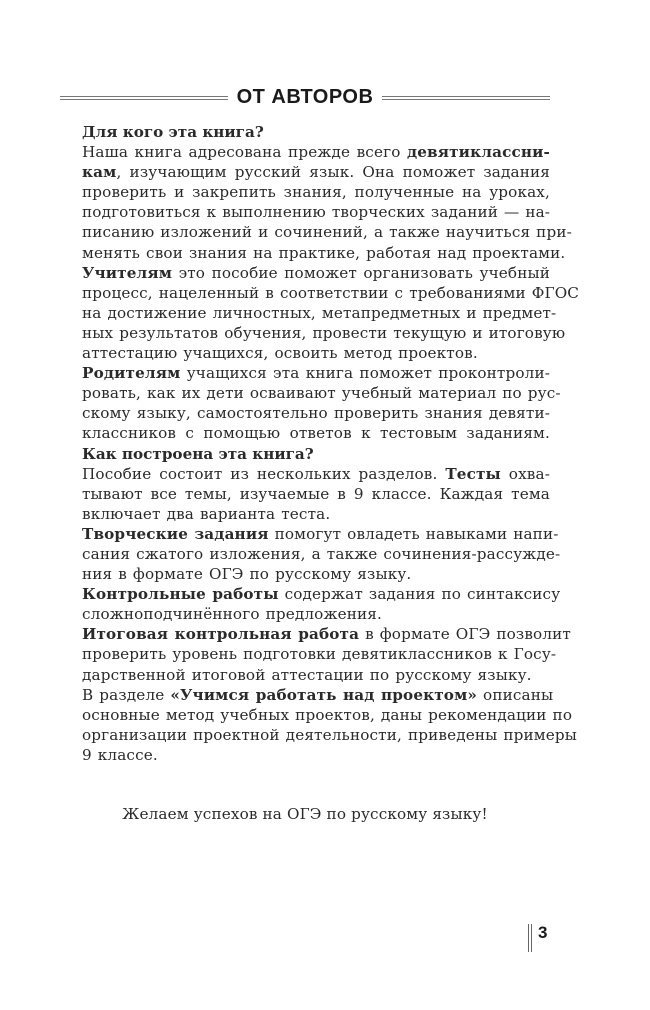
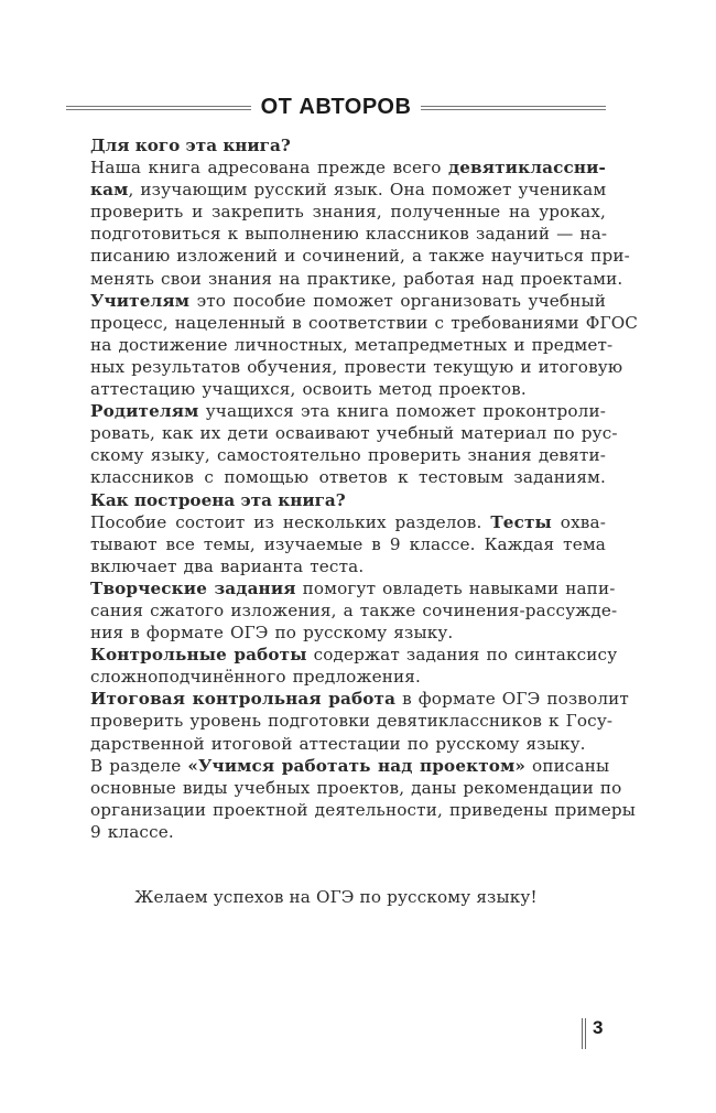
  ОТ АВТОРОВ
  Для кого эта книга?
  Наша книга адресована прежде всего девятиклассни-
- кам, изучающим русский язык. Она поможет задания
+ кам, изучающим русский язык. Она поможет ученикам
  проверить и закрепить знания, полученные на уроках,
- подготовиться к выполнению творческих заданий — на-
+ подготовиться к выполнению классников заданий — на-
  писанию изложений и сочинений, а также научиться при-
  менять свои знания на практике, работая над проектами.
  Учителям это пособие поможет организовать учебный
  процесс, нацеленный в соответствии с требованиями ФГОС
  на достижение личностных, метапредметных и предмет-
  ных результатов обучения, провести текущую и итоговую
  аттестацию учащихся, освоить метод проектов.
  Родителям учащихся эта книга поможет проконтроли-
  ровать, как их дети осваивают учебный материал по рус-
  скому языку, самостоятельно проверить знания девяти-
  классников с помощью ответов к тестовым заданиям.
  Как построена эта книга?
  Пособие состоит из нескольких разделов. Тесты охва-
  тывают все темы, изучаемые в 9 классе. Каждая тема
  включает два варианта теста.
  Творческие задания помогут овладеть навыками напи-
  сания сжатого изложения, а также сочинения-рассужде-
  ния в формате ОГЭ по русскому языку.
  Контрольные работы содержат задания по синтаксису
  сложноподчинённого предложения.
  Итоговая контрольная работа в формате ОГЭ позволит
  проверить уровень подготовки девятиклассников к Госу-
  дарственной итоговой аттестации по русскому языку.
  В разделе «Учимся работать над проектом» описаны
- основные метод учебных проектов, даны рекомендации по
+ основные виды учебных проектов, даны рекомендации по
  организации проектной деятельности, приведены примеры
  9 классе.
  Желаем успехов на ОГЭ по русскому языку!
  3
